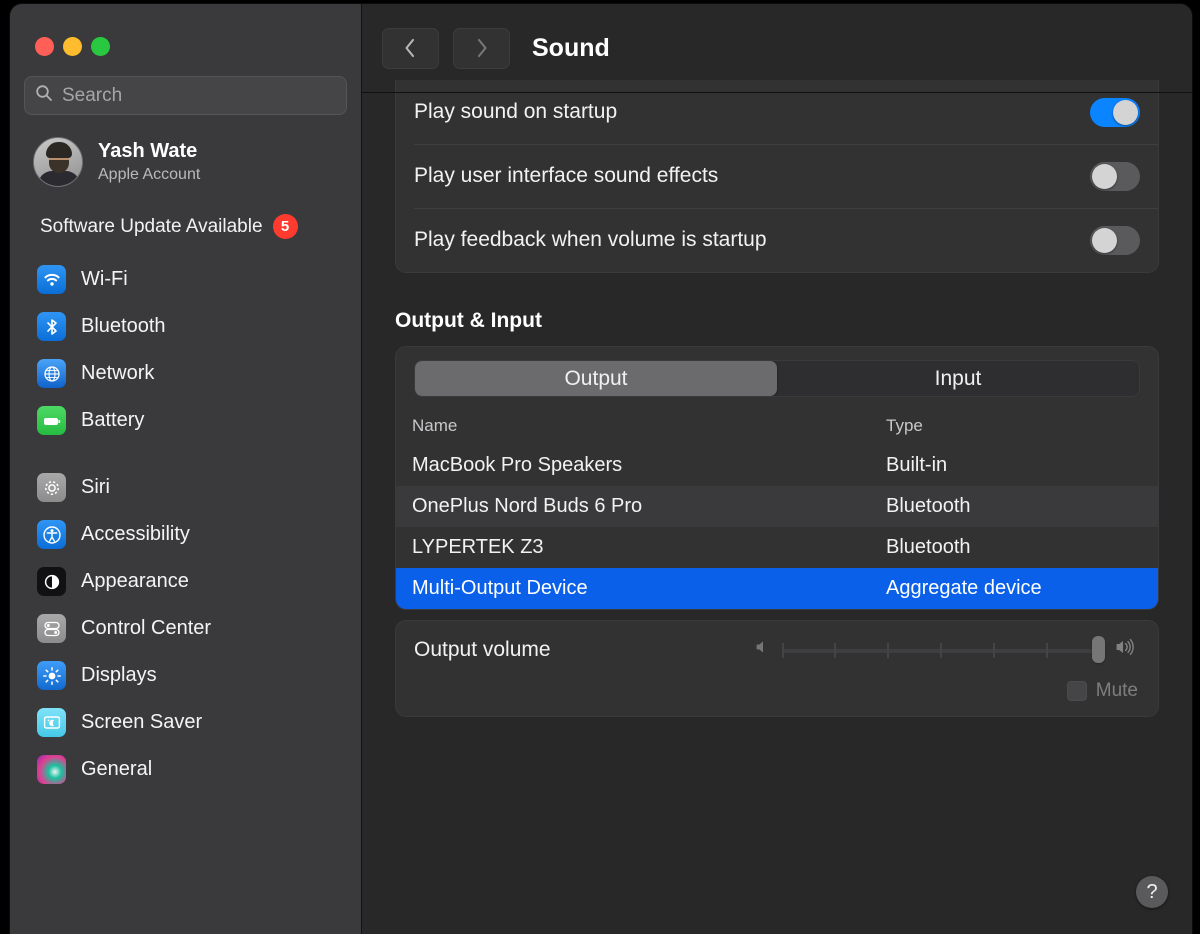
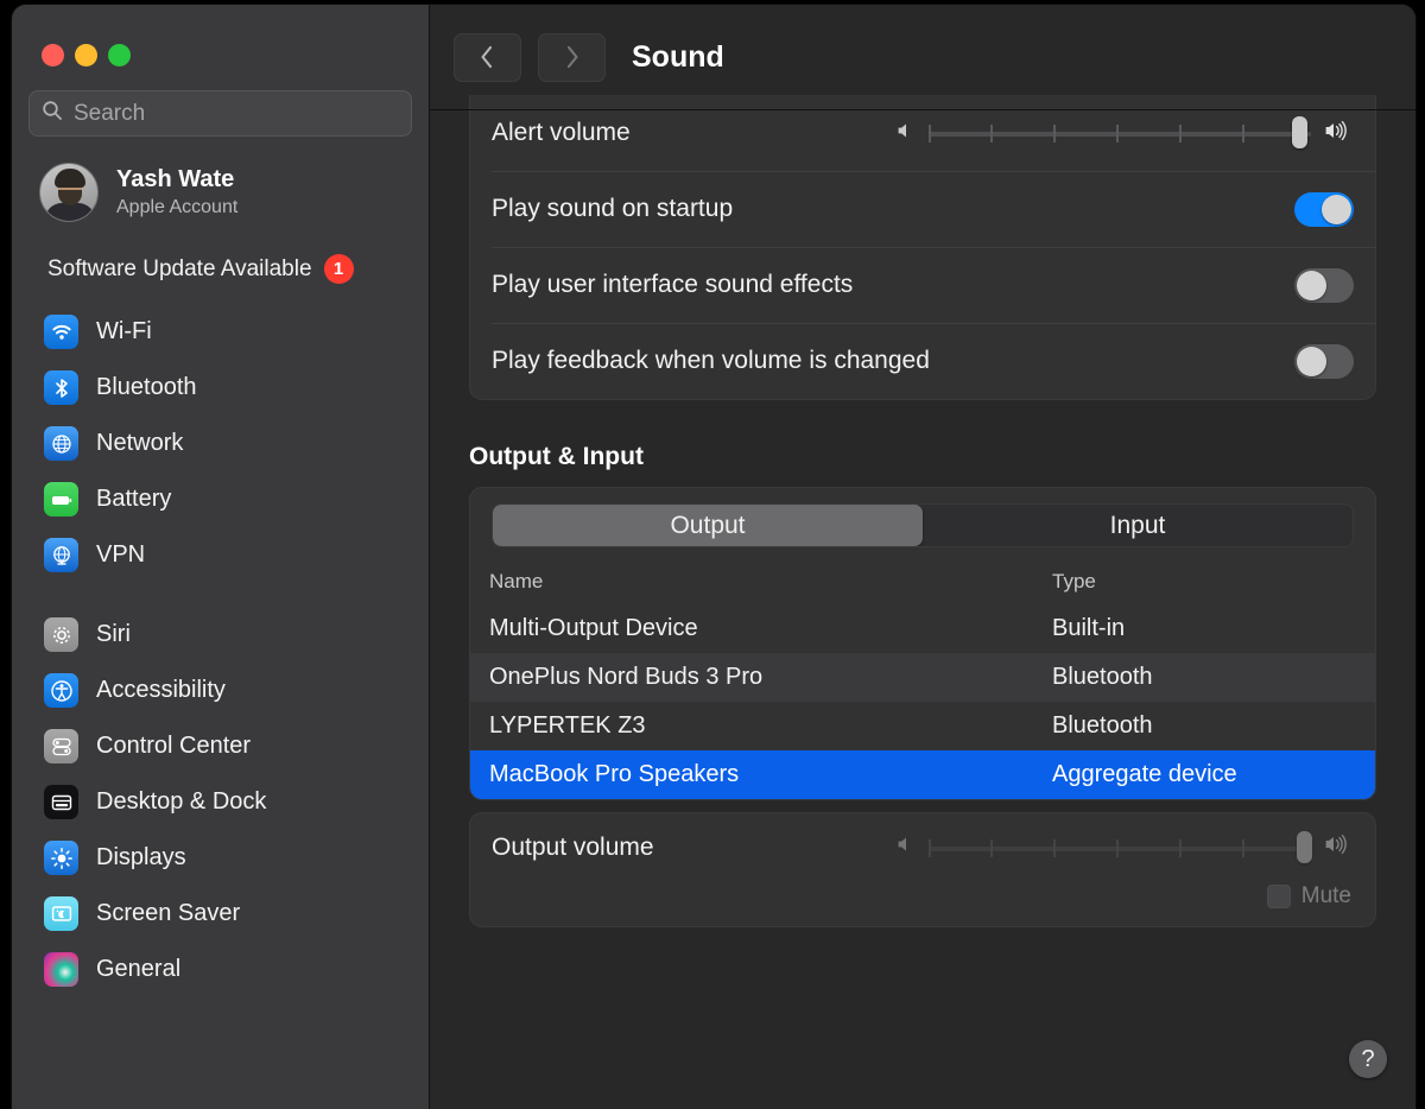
  Search
  Yash Wate
  Apple Account
  Software Update Available
- 5
+ 1
  Wi-Fi
  Bluetooth
  Network
  Battery
+ VPN
  Siri
  Accessibility
- Appearance
  Control Center
+ Desktop & Dock
  Displays
  Screen Saver
  General
  Sound
+ Alert volume
  Play sound on startup
  Play user interface sound effects
- Play feedback when volume is startup
+ Play feedback when volume is changed
  Output & Input
  Output
  Input
  Name	Type
- MacBook Pro Speakers	Built-in
+ Multi-Output Device	Built-in
- OnePlus Nord Buds 6 Pro	Bluetooth
+ OnePlus Nord Buds 3 Pro	Bluetooth
  LYPERTEK Z3	Bluetooth
- Multi-Output Device	Aggregate device
+ MacBook Pro Speakers	Aggregate device
  Output volume
  Mute
  ?
